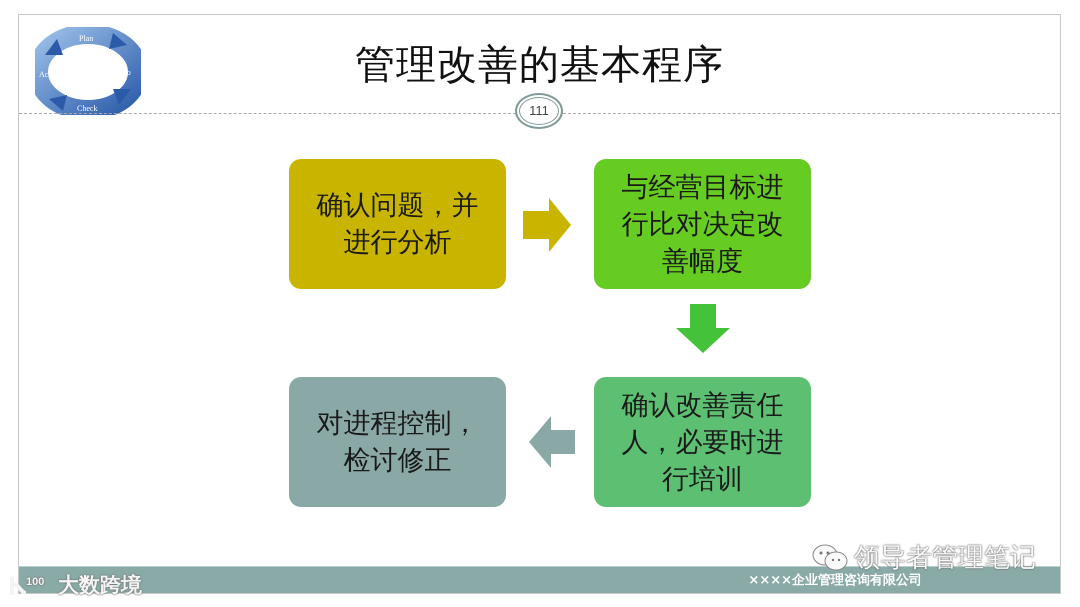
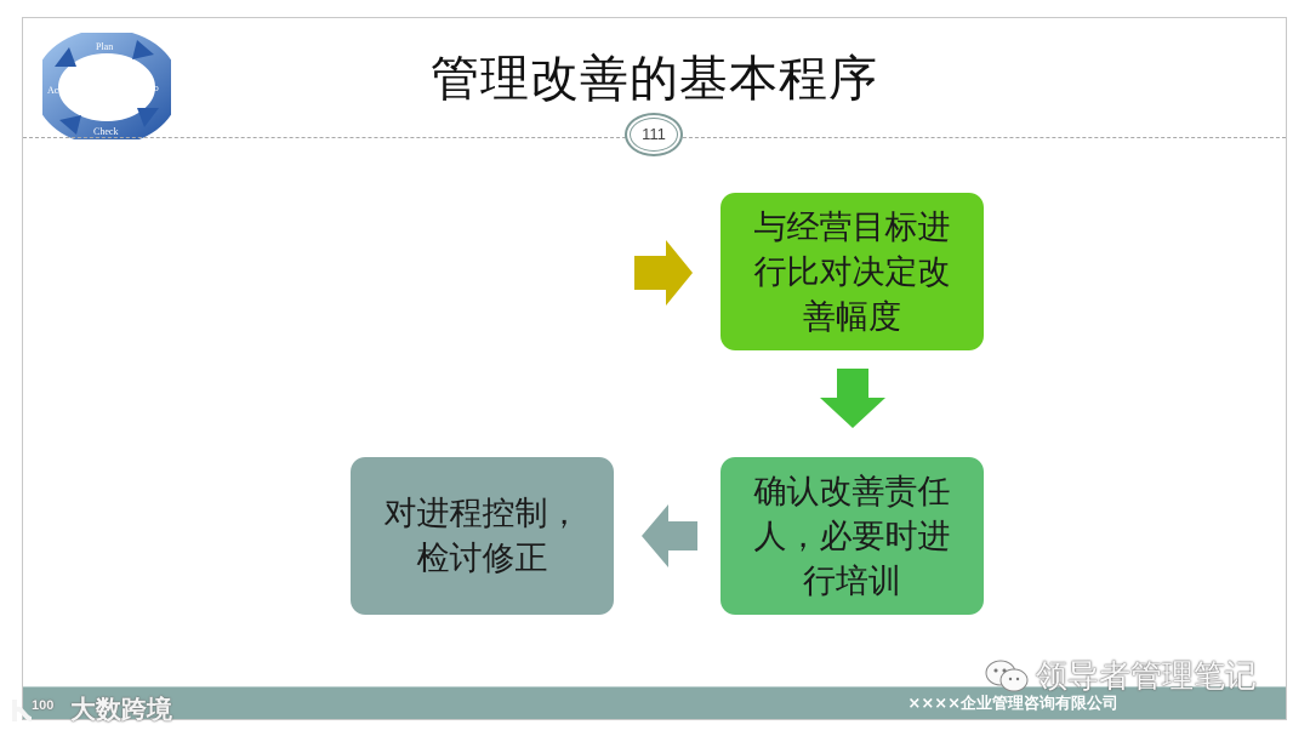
  Plan
  Do
  Check
  Act
  管理改善的基本程序
  111
- 确认问题，并
- 进行分析
  与经营目标进
  行比对决定改
  善幅度
  确认改善责任
  人，必要时进
  行培训
  对进程控制，
  检讨修正
  ××××企业管理咨询有限公司
  100
  大数跨境
  领导者管理笔记
